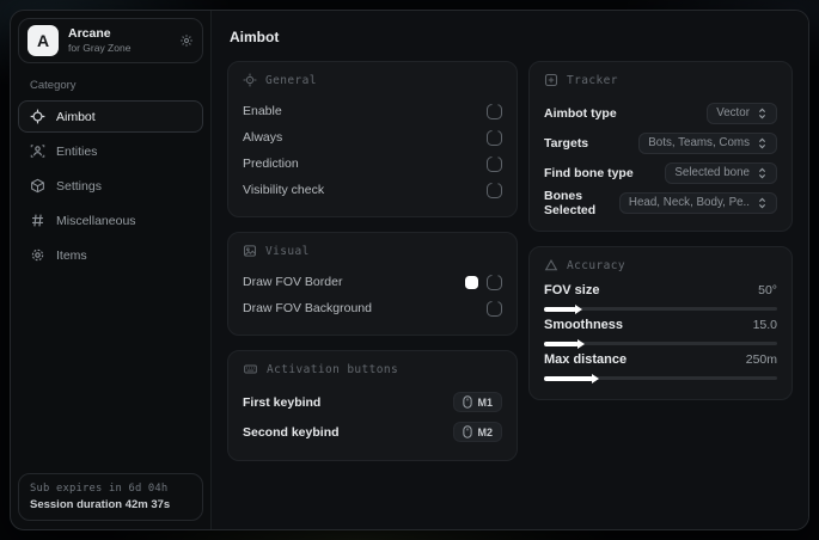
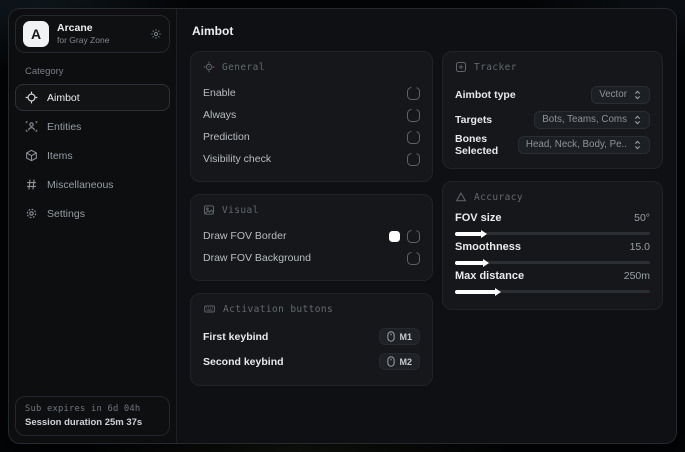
  A
  Arcane
  for Gray Zone
  Category
  Aimbot
  Entities
- Settings
+ Items
  Miscellaneous
- Items
+ Settings
  Sub expires in 6d 04h
- Session duration 42m 37s
+ Session duration 25m 37s
  Aimbot
  General
  Enable
  Always
  Prediction
  Visibility check
  Visual
  Draw FOV Border
  Draw FOV Background
  Activation buttons
  First keybind
  M1
  Second keybind
  M2
  Tracker
  Aimbot type
  Vector
  Targets
  Bots, Teams, Coms
- Find bone type
- Selected bone
  Bones Selected
  Head, Neck, Body, Pe..
  Accuracy
  FOV size
  50°
  Smoothness
  15.0
  Max distance
  250m
